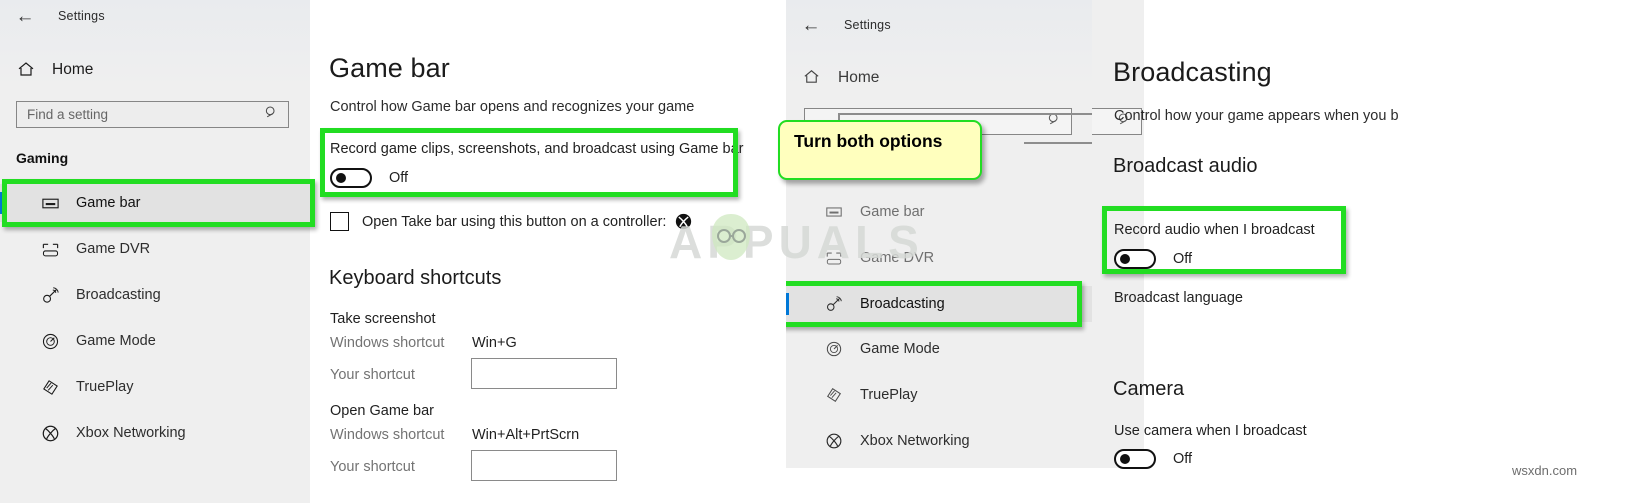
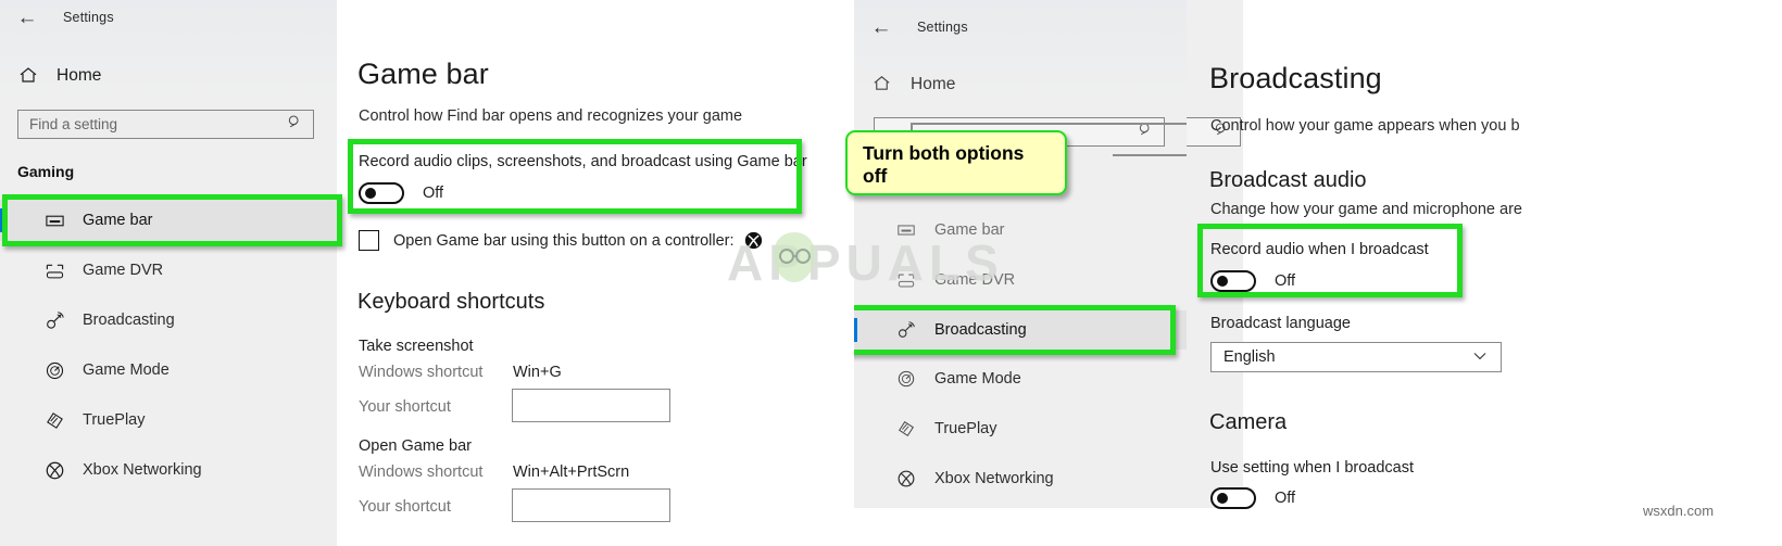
  ←
  Settings
  Home
  Find a setting
  Gaming
  Game bar
  Game DVR
  Broadcasting
  Game Mode
  TruePlay
  Xbox Networking
  Game bar
- Control how Game bar opens and recognizes your game
+ Control how Find bar opens and recognizes your game
- Record game clips, screenshots, and broadcast using Game bar
+ Record audio clips, screenshots, and broadcast using Game bar
  Off
- Open Take bar using this button on a controller:
+ Open Game bar using this button on a controller:
  Keyboard shortcuts
  Take screenshot
  Windows shortcut
  Win+G
  Your shortcut
  Open Game bar
  Windows shortcut
  Win+Alt+PrtScrn
  Your shortcut
  ←
  Settings
  Home
  Game bar
  Game DVR
  Broadcasting
  Game Mode
  TruePlay
  Xbox Networking
  Turn both options
+ off
  Broadcasting
  Control how your game appears when you b
  Broadcast audio
+ Change how your game and microphone are
  Record audio when I broadcast
  Off
  Broadcast language
+ English
  Camera
- Use camera when I broadcast
+ Use setting when I broadcast
  Off
  APUALS
  wsxdn.com
